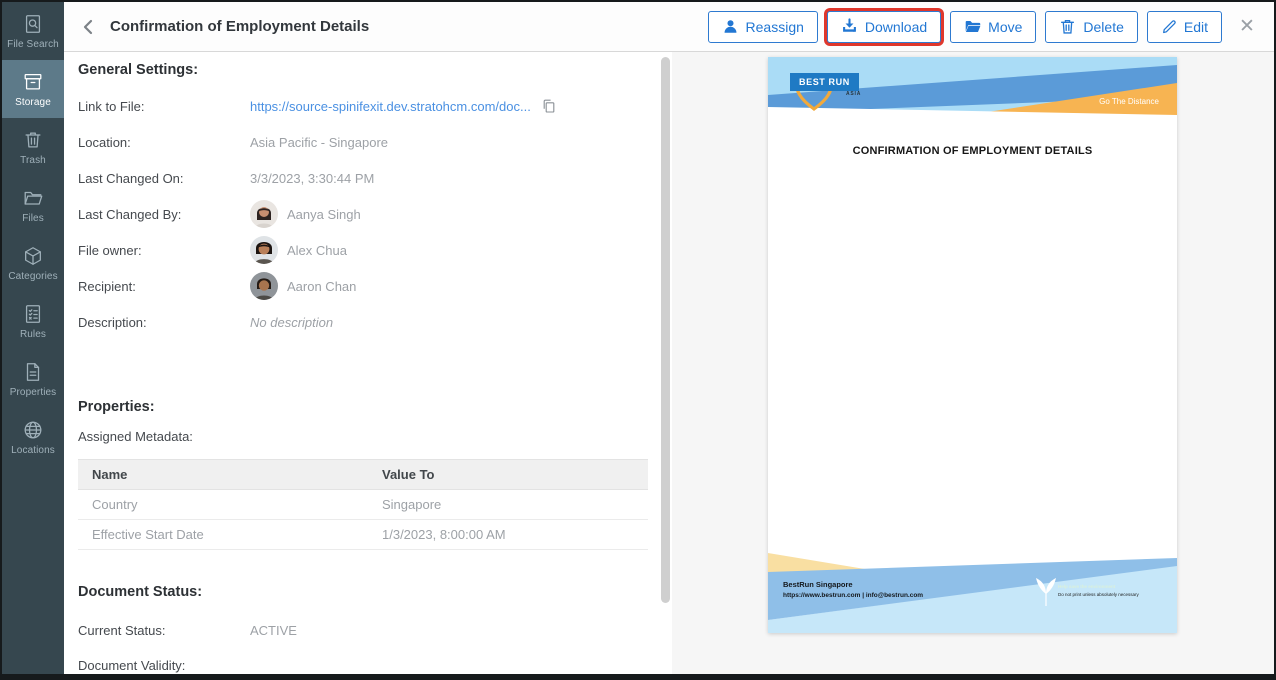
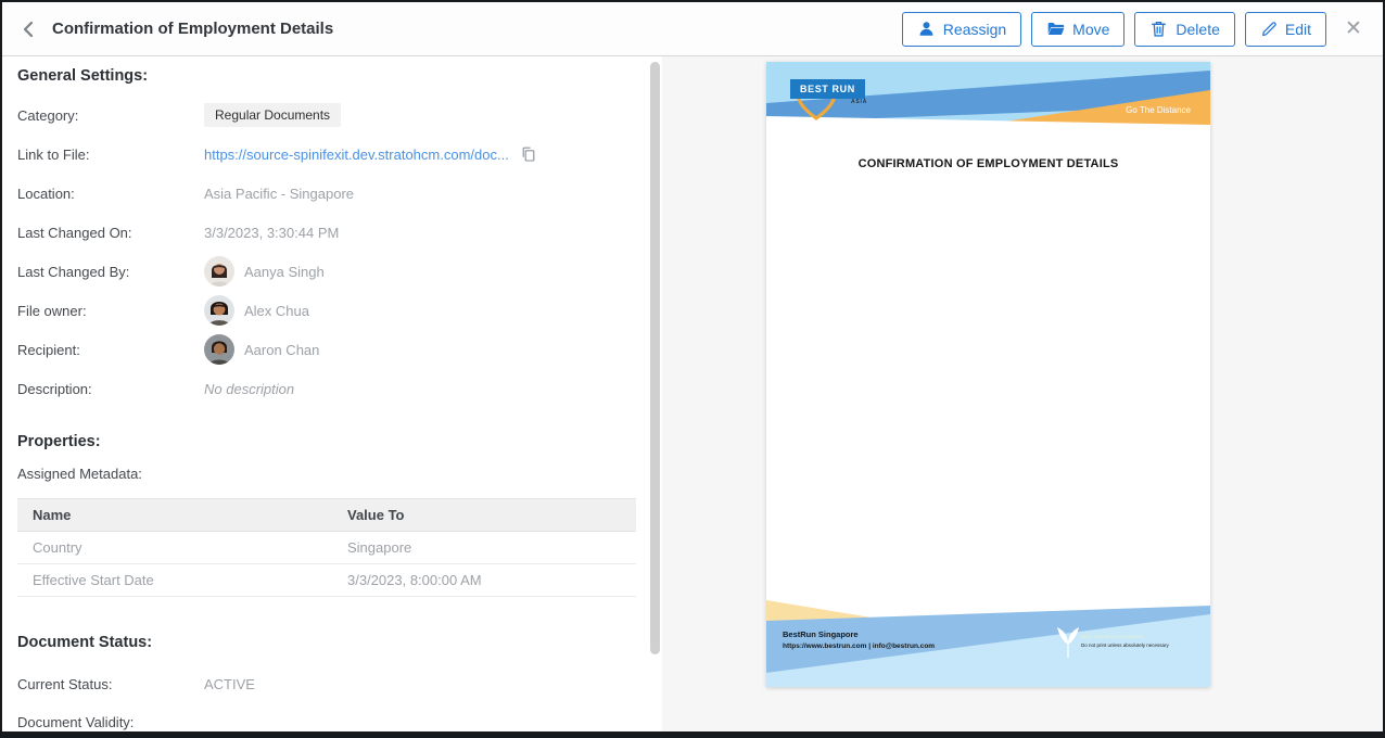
- File Search
- Storage
- Trash
- Files
- Categories
- Rules
- Properties
- Locations
  Confirmation of Employment Details
  Reassign
- Download
  Move
  Delete
  Edit
  ✕
  General Settings:
+ Category:
+ Regular Documents
  Link to File:
  https://source-spinifexit.dev.stratohcm.com/doc...
  Location:
  Asia Pacific - Singapore
  Last Changed On:
  3/3/2023, 3:30:44 PM
  Last Changed By:
  Aanya Singh
  File owner:
  Alex Chua
  Recipient:
  Aaron Chan
  Description:
  No description
  Properties:
  Assigned Metadata:
  Name	Value To
  Country	Singapore
- Effective Start Date	1/3/2023, 8:00:00 AM
+ Effective Start Date	3/3/2023, 8:00:00 AM
  Document Status:
  Current Status:
  ACTIVE
  Document Validity:
  BEST RUN
  Go The Distance
  CONFIRMATION OF EMPLOYMENT DETAILS
  BestRun Singapore
